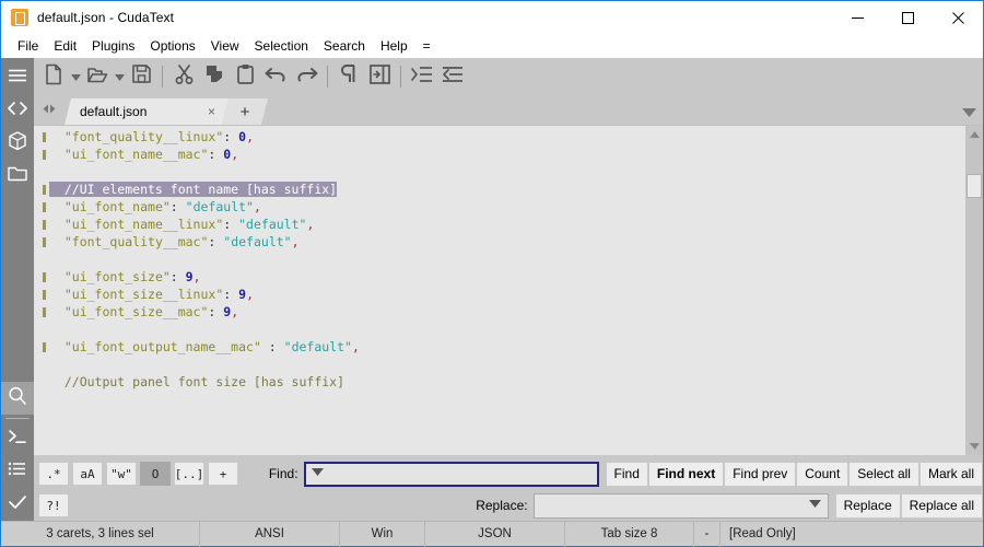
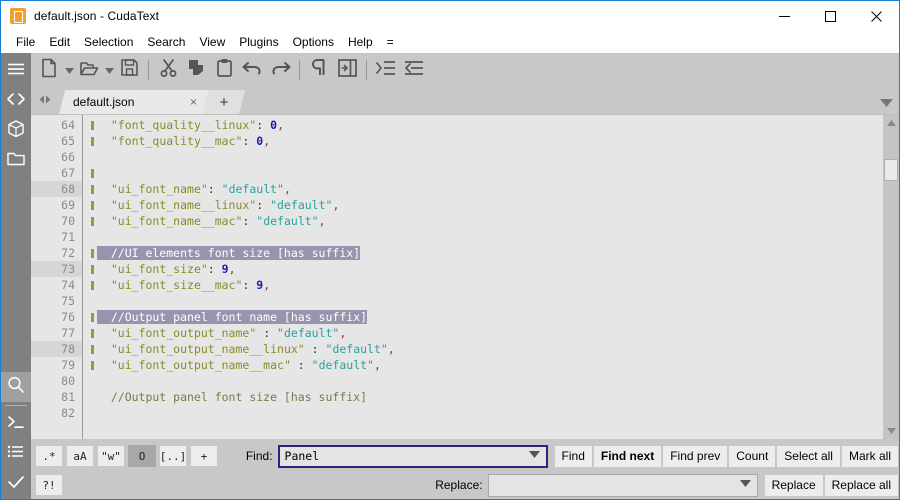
  default.json - CudaText
  File
  Edit
- Plugins
+ Selection
- Options
+ Search
  View
- Selection
+ Plugins
- Search
+ Options
  Help
  =
  default.json
  ×
  +
+ 64
+ 65
+ 66
+ 67
+ 68
+ 69
+ 70
+ 71
+ 72
+ 73
+ 74
+ 75
+ 76
+ 77
+ 78
+ 79
+ 80
+ 81
+ 82
  "font_quality__linux": 0,
- "ui_font_name__mac": 0,
+ "font_quality__mac": 0,
- //UI elements font name [has suffix]
  "ui_font_name": "default",
  "ui_font_name__linux": "default",
- "font_quality__mac": "default",
+ "ui_font_name__mac": "default",
+ //UI elements font size [has suffix]
  "ui_font_size": 9,
- "ui_font_size__linux": 9,
  "ui_font_size__mac": 9,
+ //Output panel font name [has suffix]
+ "ui_font_output_name" : "default",
+ "ui_font_output_name__linux" : "default",
  "ui_font_output_name__mac" : "default",
  //Output panel font size [has suffix]
  .*
  aA
  "w"
  O
  [..]
  +
  Find:
+ Panel
  Find
  Find next
  Find prev
  Count
  Select all
  Mark all
  ?!
  Replace:
  Replace
  Replace all
- 3 carets, 3 lines sel
- ANSI
- Win
- JSON
- Tab size 8
- -
- [Read Only]
